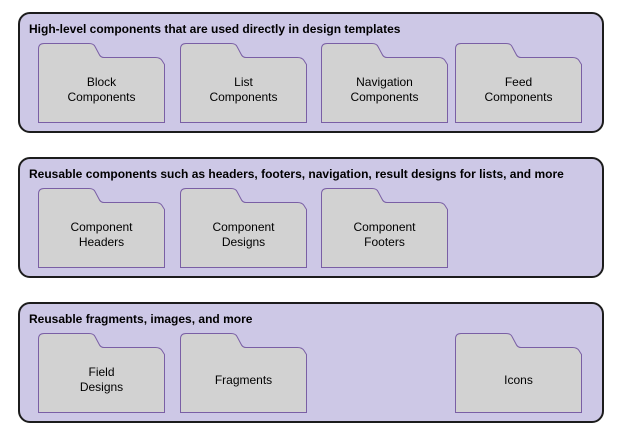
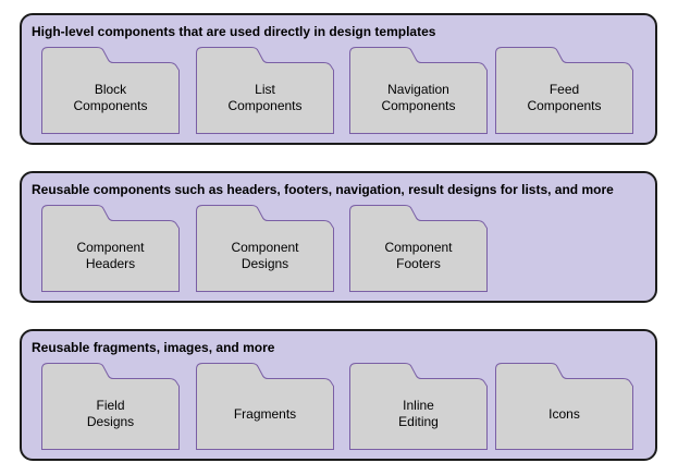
  High-level components that are used directly in design templates
  Block
  Components
  List
  Components
  Navigation
  Components
  Feed
  Components
  Reusable components such as headers, footers, navigation, result designs for lists, and more
  Component
  Headers
  Component
  Designs
  Component
  Footers
  Reusable fragments, images, and more
  Field
  Designs
  Fragments
+ Inline
+ Editing
  Icons
